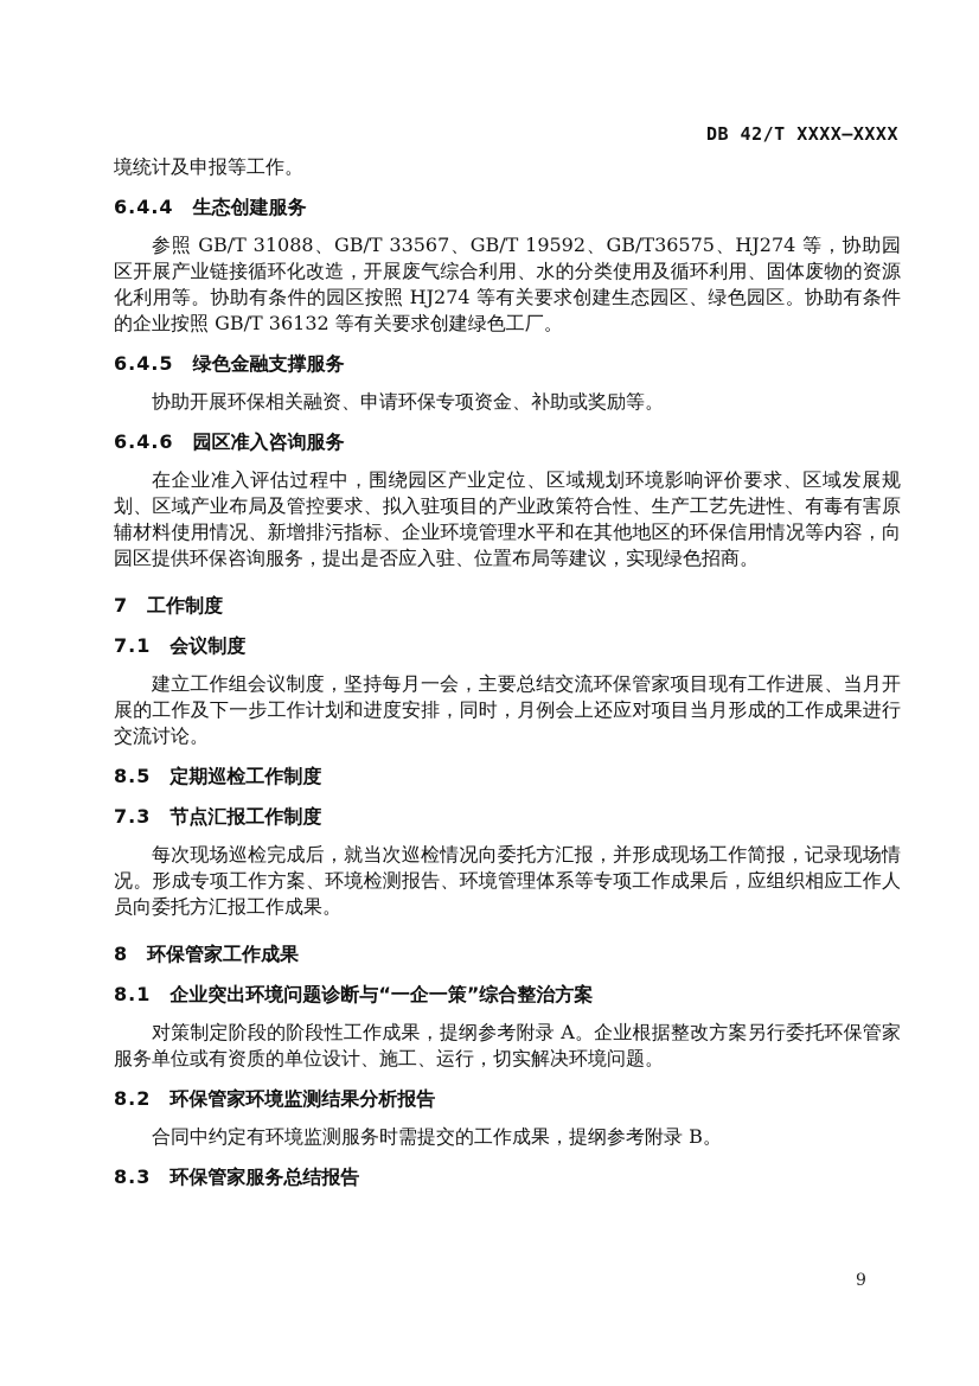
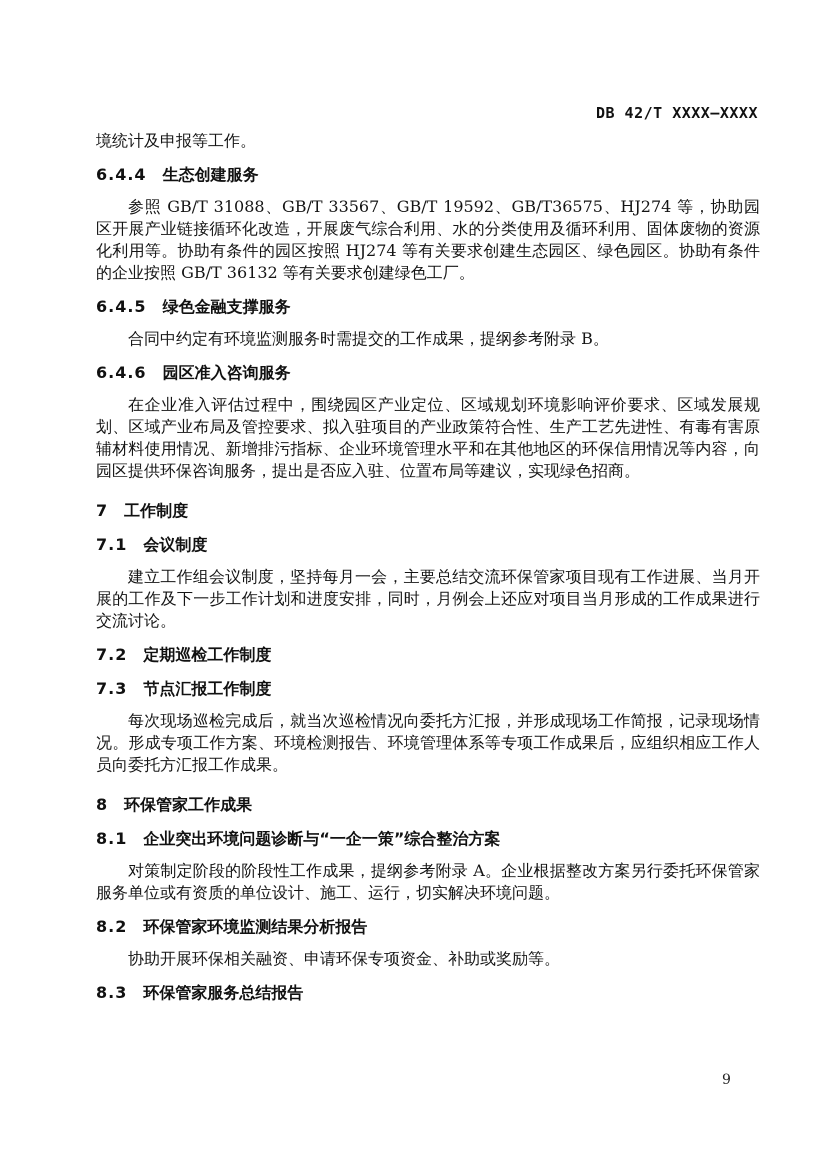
  DB 42/T XXXX—XXXX
  境统计及申报等工作。
  6.4.4 生态创建服务
  参照 GB/T 31088、GB/T 33567、GB/T 19592、GB/T36575、HJ274 等，协助园区开展产业链接循环化改造，开展废气综合利用、水的分类使用及循环利用、固体废物的资源化利用等。协助有条件的园区按照 HJ274 等有关要求创建生态园区、绿色园区。协助有条件的企业按照 GB/T 36132 等有关要求创建绿色工厂。
  6.4.5 绿色金融支撑服务
- 协助开展环保相关融资、申请环保专项资金、补助或奖励等。
+ 合同中约定有环境监测服务时需提交的工作成果，提纲参考附录 B。
  6.4.6 园区准入咨询服务
  在企业准入评估过程中，围绕园区产业定位、区域规划环境影响评价要求、区域发展规划、区域产业布局及管控要求、拟入驻项目的产业政策符合性、生产工艺先进性、有毒有害原辅材料使用情况、新增排污指标、企业环境管理水平和在其他地区的环保信用情况等内容，向园区提供环保咨询服务，提出是否应入驻、位置布局等建议，实现绿色招商。
  7 工作制度
  7.1 会议制度
  建立工作组会议制度，坚持每月一会，主要总结交流环保管家项目现有工作进展、当月开展的工作及下一步工作计划和进度安排，同时，月例会上还应对项目当月形成的工作成果进行交流讨论。
- 8.5 定期巡检工作制度
+ 7.2 定期巡检工作制度
  7.3 节点汇报工作制度
  每次现场巡检完成后，就当次巡检情况向委托方汇报，并形成现场工作简报，记录现场情况。形成专项工作方案、环境检测报告、环境管理体系等专项工作成果后，应组织相应工作人员向委托方汇报工作成果。
  8 环保管家工作成果
  8.1 企业突出环境问题诊断与“一企一策”综合整治方案
  对策制定阶段的阶段性工作成果，提纲参考附录 A。企业根据整改方案另行委托环保管家服务单位或有资质的单位设计、施工、运行，切实解决环境问题。
  8.2 环保管家环境监测结果分析报告
- 合同中约定有环境监测服务时需提交的工作成果，提纲参考附录 B。
+ 协助开展环保相关融资、申请环保专项资金、补助或奖励等。
  8.3 环保管家服务总结报告
  9
